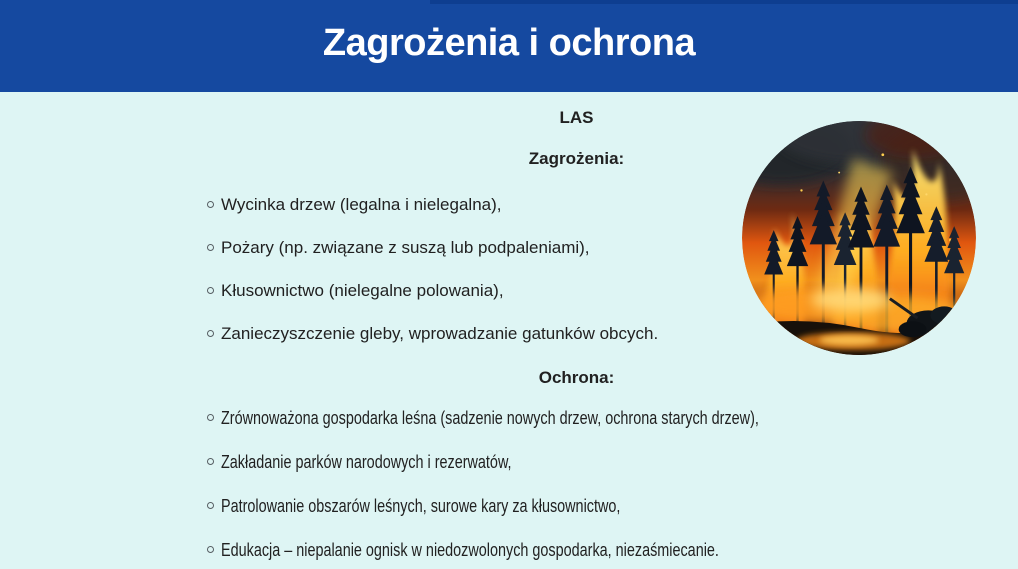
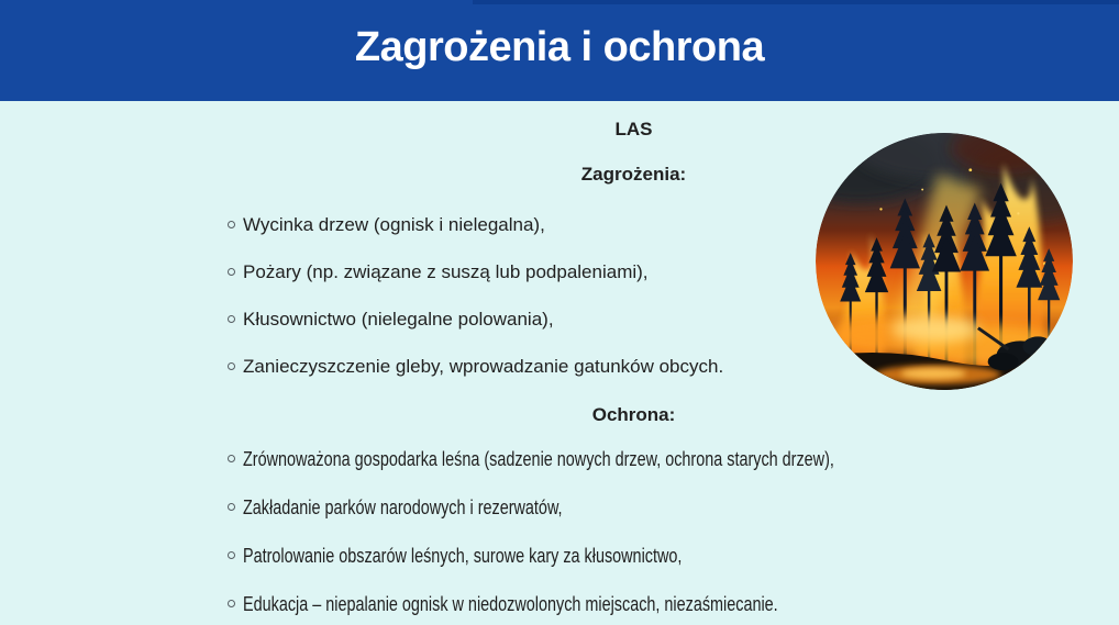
  Zagrożenia i ochrona
  LAS
  Zagrożenia:
- Wycinka drzew (legalna i nielegalna),
+ Wycinka drzew (ognisk i nielegalna),
  Pożary (np. związane z suszą lub podpaleniami),
  Kłusownictwo (nielegalne polowania),
  Zanieczyszczenie gleby, wprowadzanie gatunków obcych.
  Ochrona:
  Zrównoważona gospodarka leśna (sadzenie nowych drzew, ochrona starych drzew),
  Zakładanie parków narodowych i rezerwatów,
  Patrolowanie obszarów leśnych, surowe kary za kłusownictwo,
- Edukacja – niepalanie ognisk w niedozwolonych gospodarka, niezaśmiecanie.
+ Edukacja – niepalanie ognisk w niedozwolonych miejscach, niezaśmiecanie.
